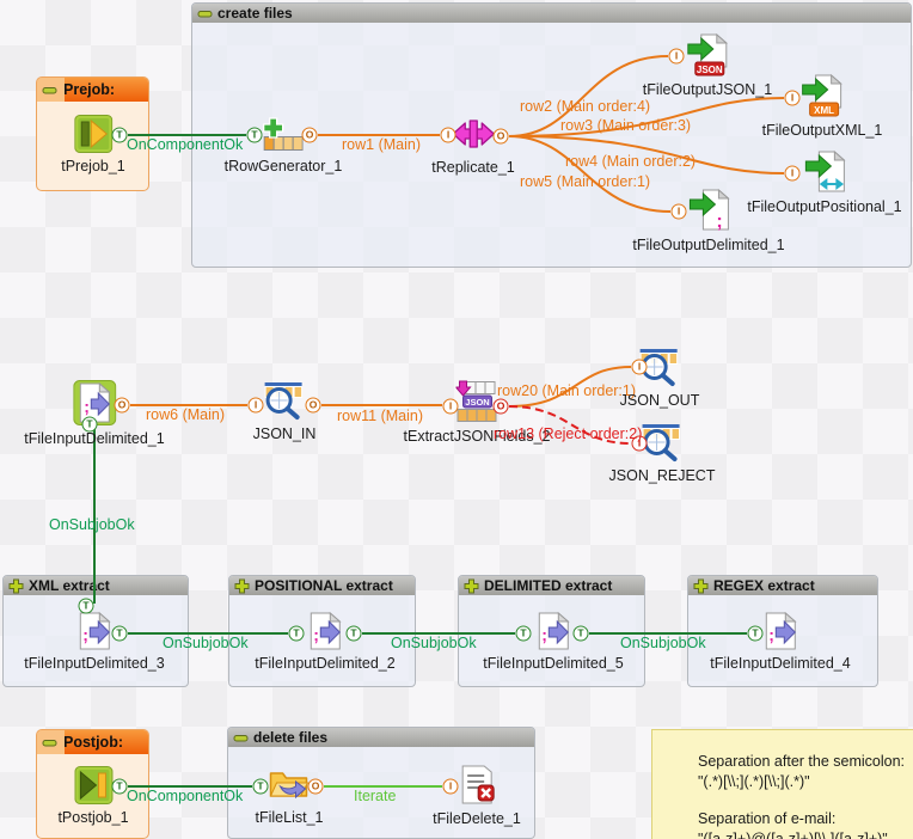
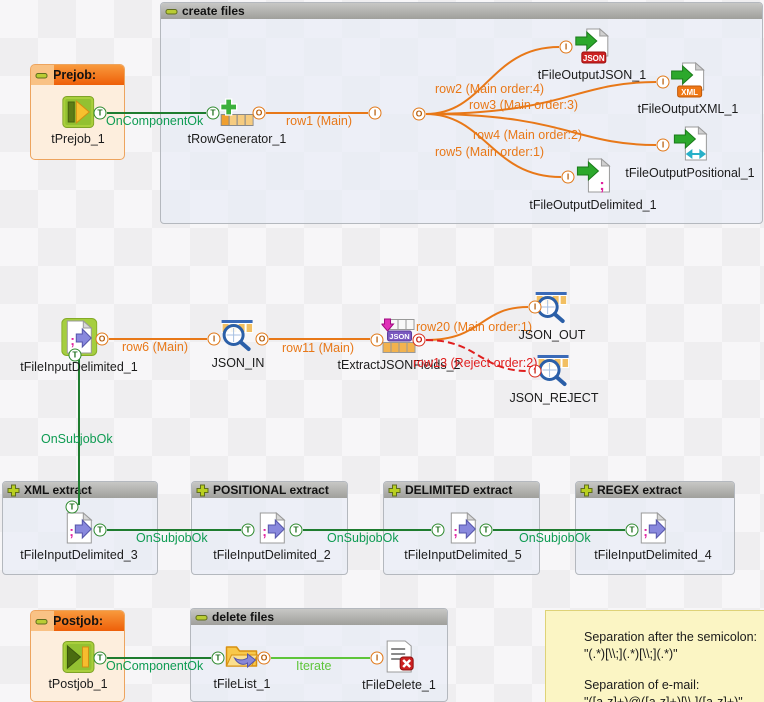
  create files
  XML extract
  POSITIONAL extract
  DELIMITED extract
  REGEX extract
  delete files
  Prejob:
  Postjob:
  OnComponentOk
  row1 (Main)
  row2 (Main order:4)
  row3 (Main order:3)
  row4 (Main order:2)
  row5 (Main order:1)
  row6 (Main)
  row11 (Main)
  row20 (Main order:1)
  row13 (Reject order:2)
  OnSubjobOk
  OnSubjobOk
  OnSubjobOk
  OnSubjobOk
  OnComponentOk
  Iterate
  tPrejob_1
  tRowGenerator_1
- tReplicate_1
  JSON
  tFileOutputJSON_1
  XML
  tFileOutputXML_1
  tFileOutputPositional_1
  ;
  tFileOutputDelimited_1
  ;
  tFileInputDelimited_1
  JSON_IN
  JSON
  tExtractJSONFields_2
  JSON_OUT
  JSON_REJECT
  ;
  tFileInputDelimited_3
  ;
  tFileInputDelimited_2
  ;
  tFileInputDelimited_5
  ;
  tFileInputDelimited_4
  tPostjob_1
  tFileList_1
  tFileDelete_1
  T
  T
  O
  I
  O
  I
  I
  I
  I
  O
  T
  I
  O
  I
  O
  I
  I
  T
  T
  T
  T
  T
  T
  T
  T
  T
  O
  I
  Separation after the semicolon:
  "(.*)[\\;](.*)[\\;](.*)"
  Separation of e-mail:
